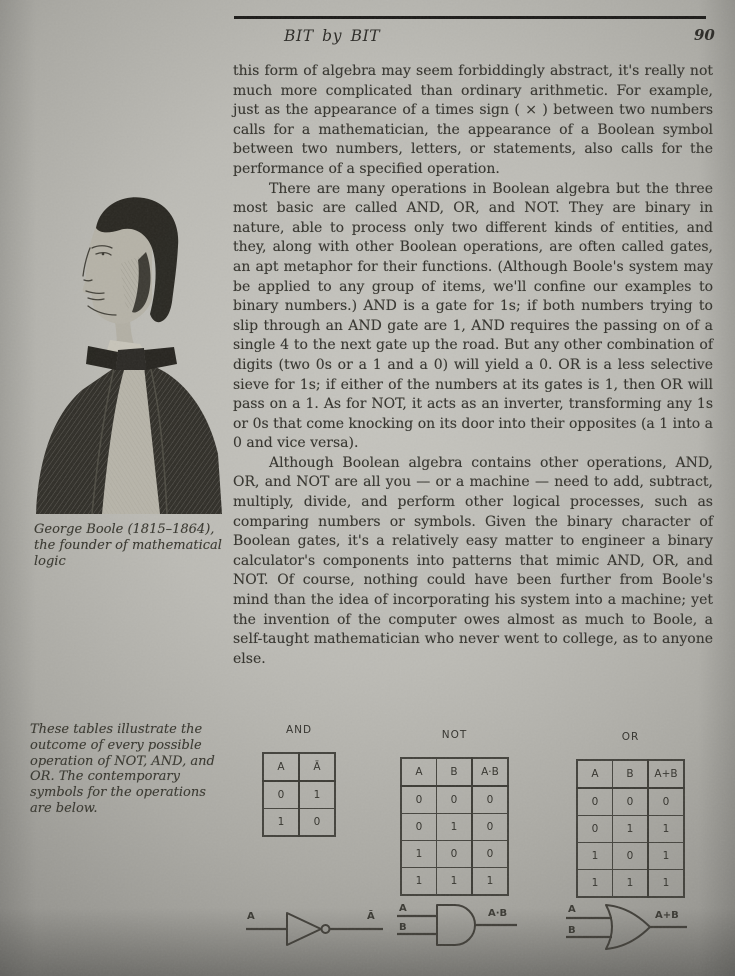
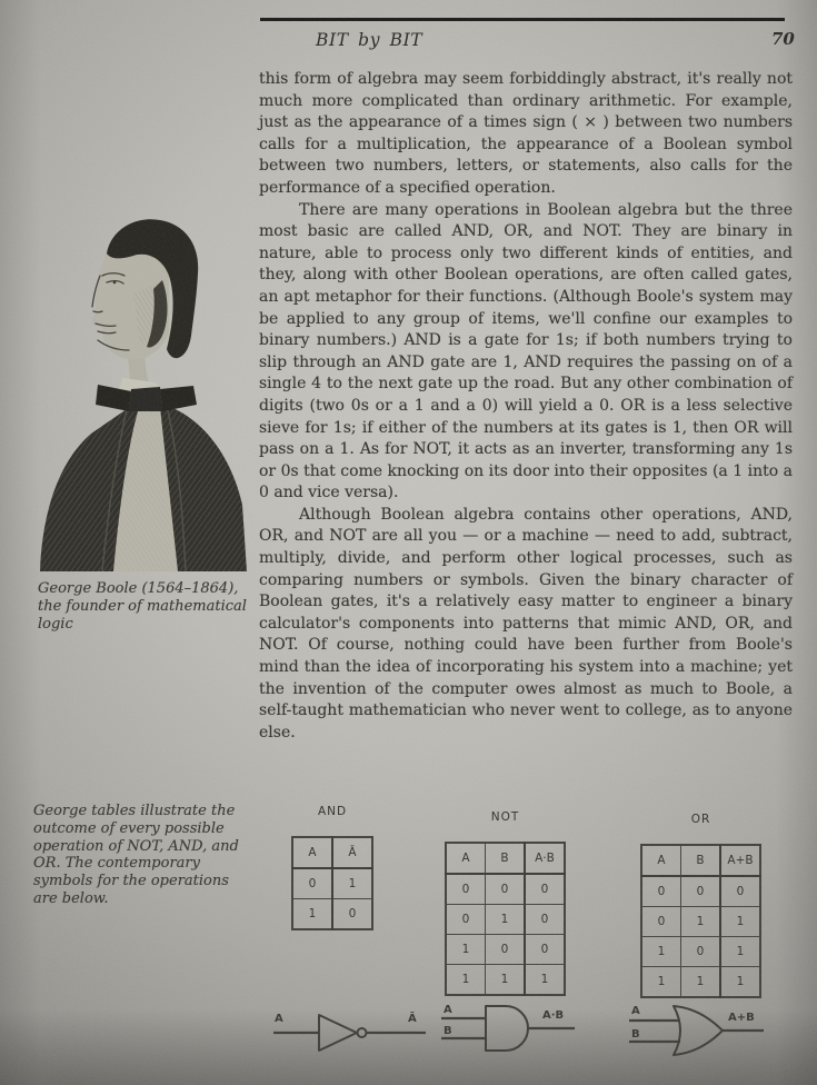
  BIT by BIT
- 90
+ 70
- this form of algebra may seem forbiddingly abstract, it's really not much more complicated than ordinary arithmetic. For example, just as the appearance of a times sign ( × ) between two numbers calls for a mathematician, the appearance of a Boolean symbol between two numbers, letters, or statements, also calls for the performance of a specified operation.
+ this form of algebra may seem forbiddingly abstract, it's really not much more complicated than ordinary arithmetic. For example, just as the appearance of a times sign ( × ) between two numbers calls for a multiplication, the appearance of a Boolean symbol between two numbers, letters, or statements, also calls for the performance of a specified operation.
  There are many operations in Boolean algebra but the three most basic are called AND, OR, and NOT. They are binary in nature, able to process only two different kinds of entities, and they, along with other Boolean operations, are often called gates, an apt metaphor for their functions. (Although Boole's system may be applied to any group of items, we'll confine our examples to binary numbers.) AND is a gate for 1s; if both numbers trying to slip through an AND gate are 1, AND requires the passing on of a single 4 to the next gate up the road. But any other combination of digits (two 0s or a 1 and a 0) will yield a 0. OR is a less selective sieve for 1s; if either of the numbers at its gates is 1, then OR will pass on a 1. As for NOT, it acts as an inverter, transforming any 1s or 0s that come knocking on its door into their opposites (a 1 into a 0 and vice versa).
  Although Boolean algebra contains other operations, AND, OR, and NOT are all you — or a machine — need to add, subtract, multiply, divide, and perform other logical processes, such as comparing numbers or symbols. Given the binary character of Boolean gates, it's a relatively easy matter to engineer a binary calculator's components into patterns that mimic AND, OR, and NOT. Of course, nothing could have been further from Boole's mind than the idea of incorporating his system into a machine; yet the invention of the computer owes almost as much to Boole, a self-taught mathematician who never went to college, as to anyone else.
- George Boole (1815–1864), the founder of mathematical logic
+ George Boole (1564–1864), the founder of mathematical logic
- These tables illustrate the outcome of every possible operation of NOT, AND, and OR. The contemporary symbols for the operations are below.
+ George tables illustrate the outcome of every possible operation of NOT, AND, and OR. The contemporary symbols for the operations are below.
  AND
  A	Ā
  0	1
  1	0
  NOT
  A	B	A·B
  0	0	0
  0	1	0
  1	0	0
  1	1	1
  OR
  A	B	A+B
  0	0	0
  0	1	1
  1	0	1
  1	1	1
  A
  Ā
  A
  B
  A·B
  A
  B
  A+B
